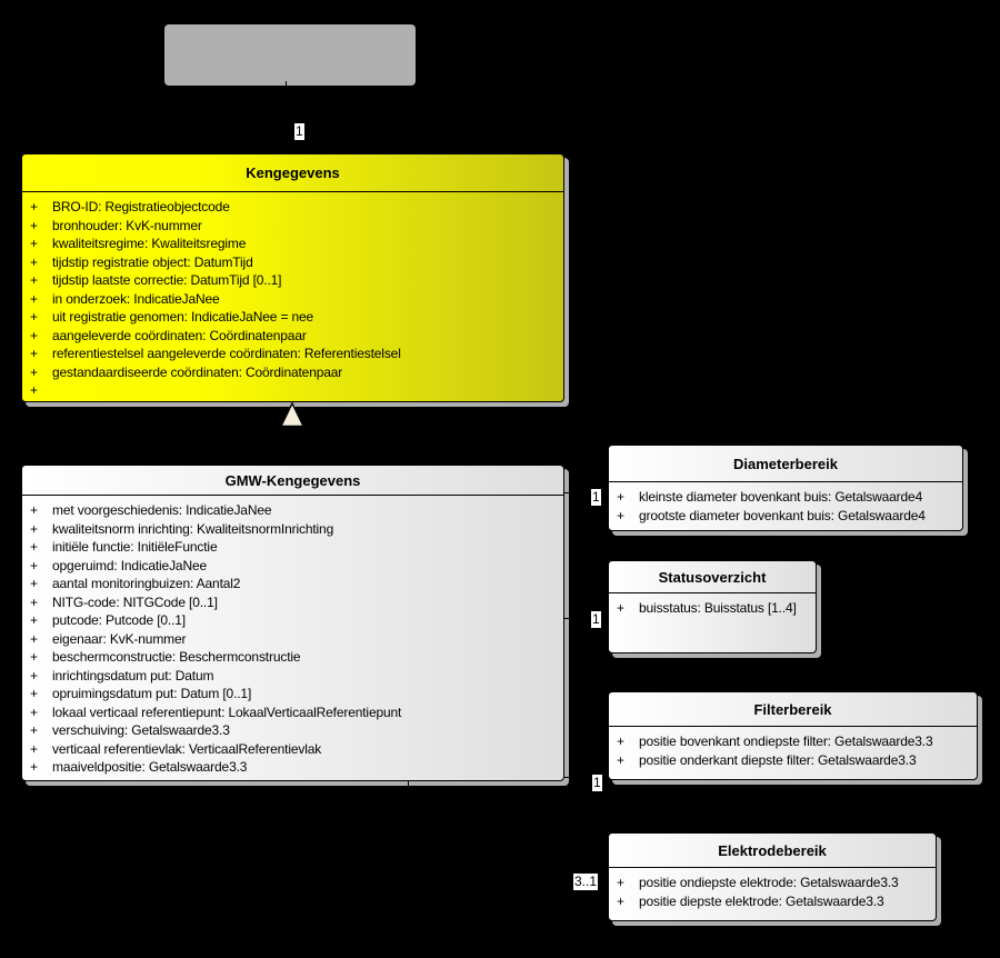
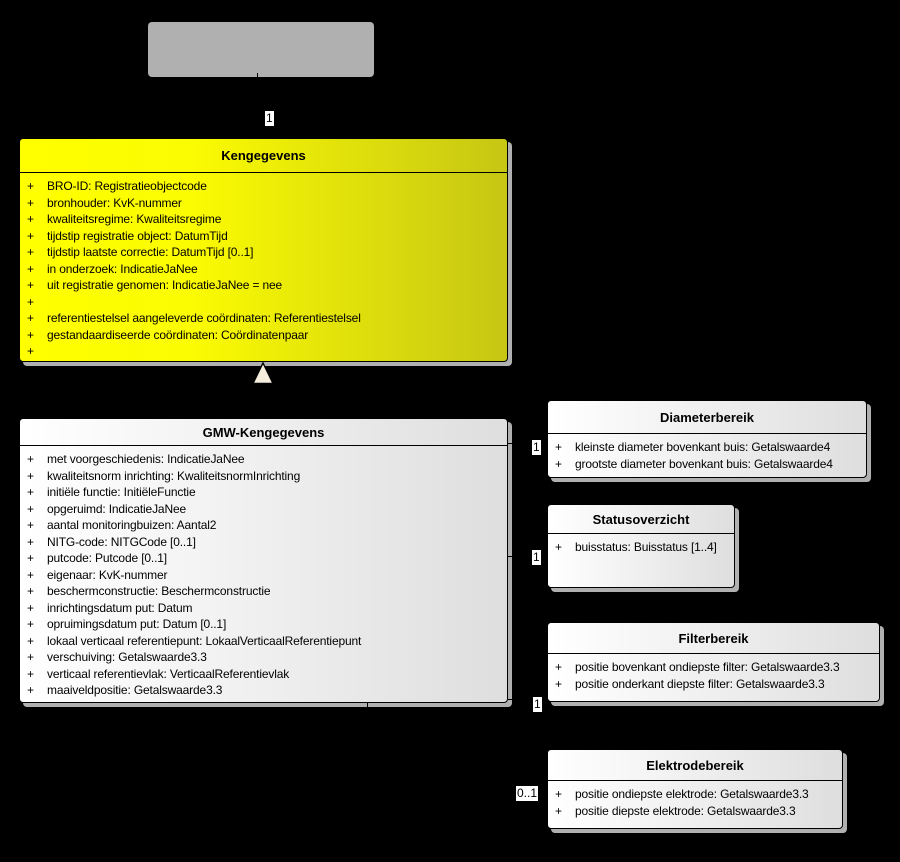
  Kengegevens
  +
  BRO-ID: Registratieobjectcode
  +
  bronhouder: KvK-nummer
  +
  kwaliteitsregime: Kwaliteitsregime
  +
  tijdstip registratie object: DatumTijd
  +
  tijdstip laatste correctie: DatumTijd [0..1]
  +
  in onderzoek: IndicatieJaNee
  +
  uit registratie genomen: IndicatieJaNee = nee
  +
- aangeleverde coördinaten: Coördinatenpaar
  +
  referentiestelsel aangeleverde coördinaten: Referentiestelsel
  +
  gestandaardiseerde coördinaten: Coördinatenpaar
  +
  GMW-Kengegevens
  +
  met voorgeschiedenis: IndicatieJaNee
  +
  kwaliteitsnorm inrichting: KwaliteitsnormInrichting
  +
  initiële functie: InitiëleFunctie
  +
  opgeruimd: IndicatieJaNee
  +
  aantal monitoringbuizen: Aantal2
  +
  NITG-code: NITGCode [0..1]
  +
  putcode: Putcode [0..1]
  +
  eigenaar: KvK-nummer
  +
  beschermconstructie: Beschermconstructie
  +
  inrichtingsdatum put: Datum
  +
  opruimingsdatum put: Datum [0..1]
  +
  lokaal verticaal referentiepunt: LokaalVerticaalReferentiepunt
  +
  verschuiving: Getalswaarde3.3
  +
  verticaal referentievlak: VerticaalReferentievlak
  +
  maaiveldpositie: Getalswaarde3.3
  Diameterbereik
  +
  kleinste diameter bovenkant buis: Getalswaarde4
  +
  grootste diameter bovenkant buis: Getalswaarde4
  Statusoverzicht
  +
  buisstatus: Buisstatus [1..4]
  Filterbereik
  +
  positie bovenkant ondiepste filter: Getalswaarde3.3
  +
  positie onderkant diepste filter: Getalswaarde3.3
  Elektrodebereik
  +
  positie ondiepste elektrode: Getalswaarde3.3
  +
  positie diepste elektrode: Getalswaarde3.3
  1
  1
  1
  1
- 3..1
+ 0..1
